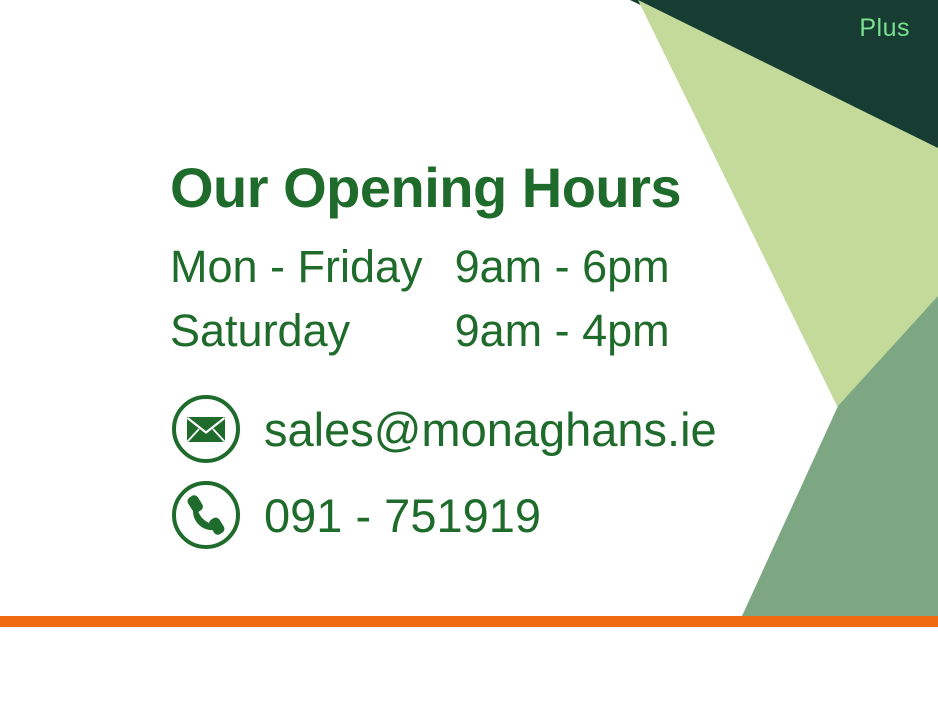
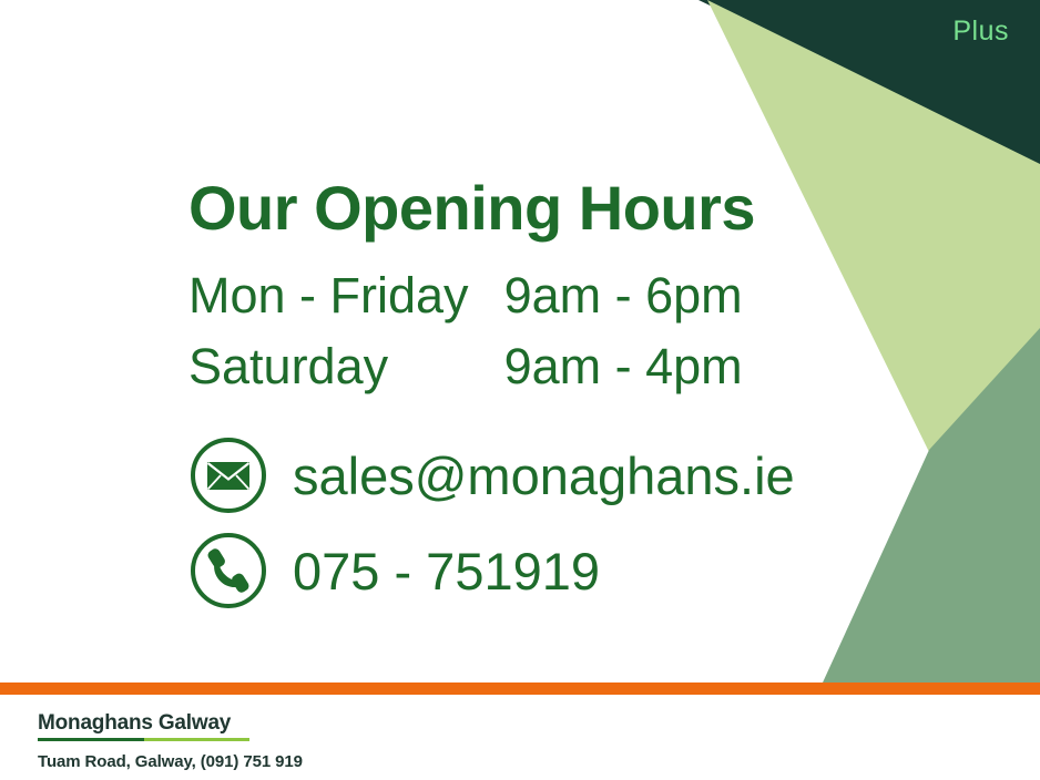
  Plus
  Our Opening Hours
  Mon - Friday	9am - 6pm
  Saturday	9am - 4pm
  sales@monaghans.ie
- 091 - 751919
+ 075 - 751919
+ Monaghans Galway
+ Tuam Road, Galway, (091) 751 919
